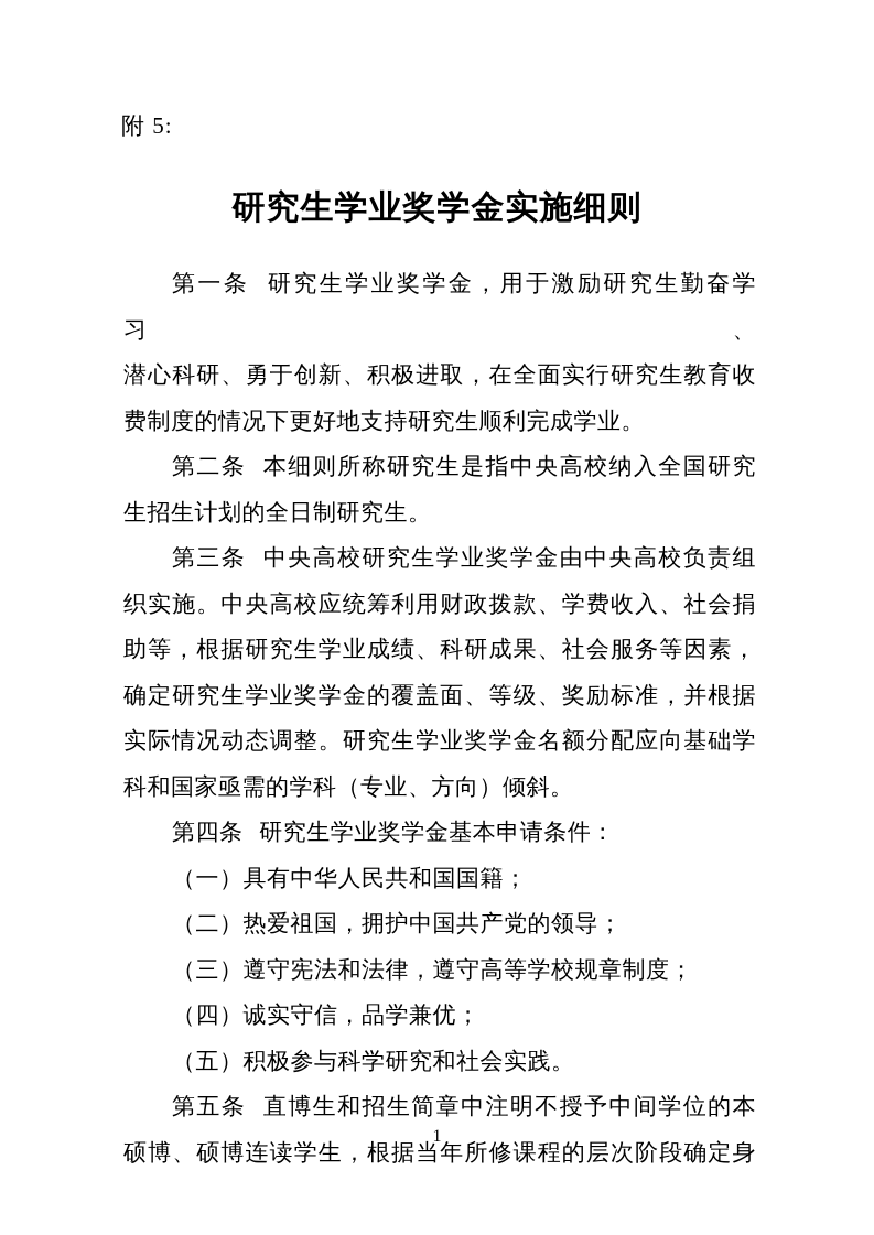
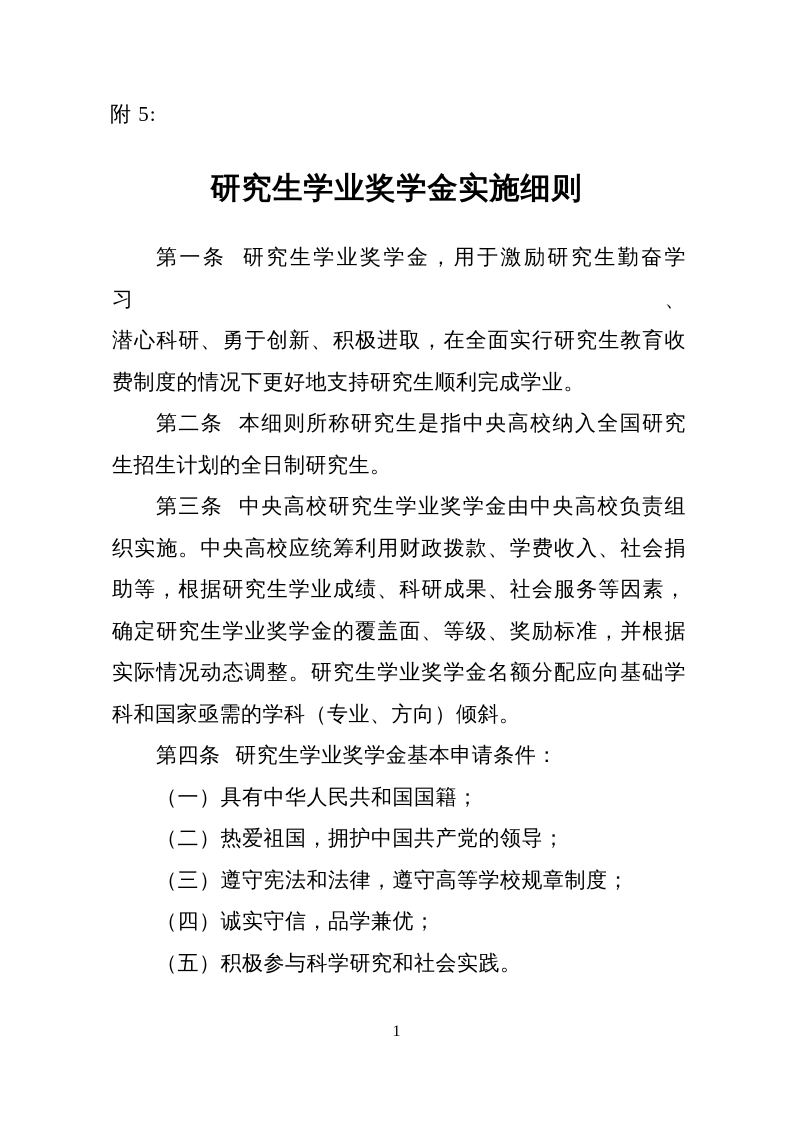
  附 5:
  研究生学业奖学金实施细则
  第一条 研究生学业奖学金，用于激励研究生勤奋学习、
  潜心科研、勇于创新、积极进取，在全面实行研究生教育收
  费制度的情况下更好地支持研究生顺利完成学业。
  第二条 本细则所称研究生是指中央高校纳入全国研究
  生招生计划的全日制研究生。
  第三条 中央高校研究生学业奖学金由中央高校负责组
  织实施。中央高校应统筹利用财政拨款、学费收入、社会捐
  助等，根据研究生学业成绩、科研成果、社会服务等因素，
  确定研究生学业奖学金的覆盖面、等级、奖励标准，并根据
  实际情况动态调整。研究生学业奖学金名额分配应向基础学
  科和国家亟需的学科（专业、方向）倾斜。
  第四条 研究生学业奖学金基本申请条件：
  （一）具有中华人民共和国国籍；
  （二）热爱祖国，拥护中国共产党的领导；
  （三）遵守宪法和法律，遵守高等学校规章制度；
  （四）诚实守信，品学兼优；
  （五）积极参与科学研究和社会实践。
- 第五条 直博生和招生简章中注明不授予中间学位的本
- 硕博、硕博连读学生，根据当年所修课程的层次阶段确定身
  1
